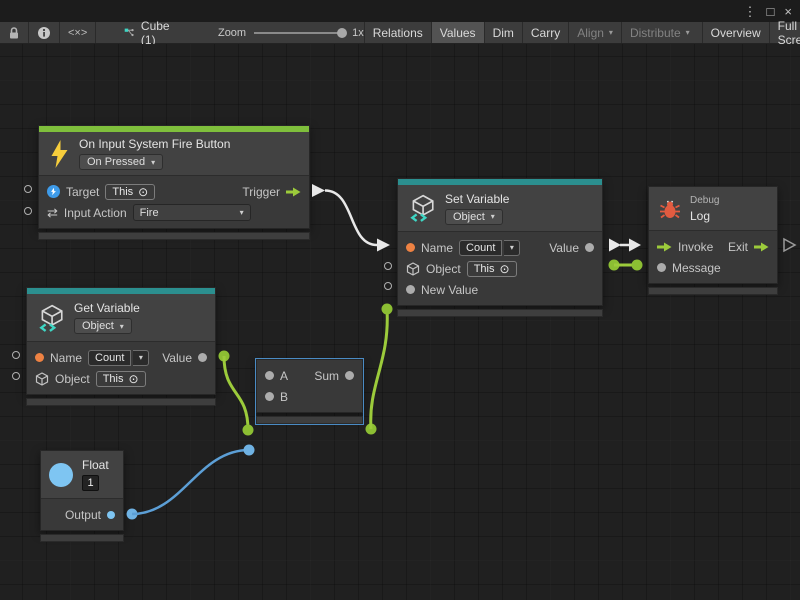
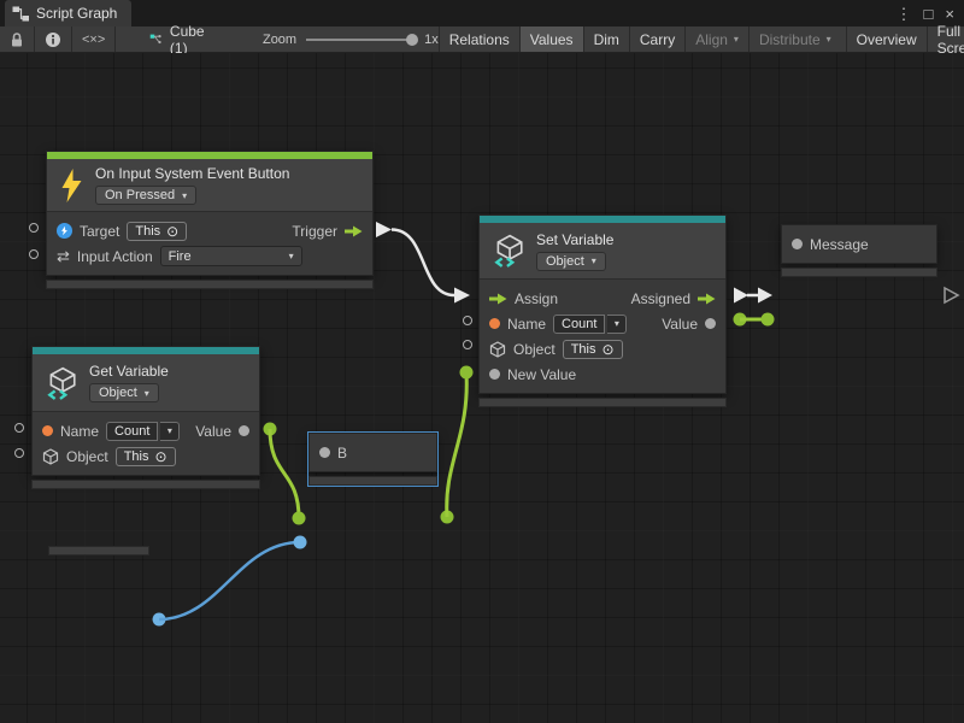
+ Script Graph
  ⋮
  □
  ×
  <×>
  Cube (1)
  Zoom
  1x
  Relations
  Values
  Dim
  Carry
  Align
  ▾
  Distribute
  ▾
  Overview
  Full Scre
- On Input System Fire Button
+ On Input System Event Button
  On Pressed
  ▾
  Target
  This
  ⊙
  Trigger
  ⇄
  Input Action
  Fire
  ▾
  Set Variable
  Object
  ▾
+ Assign
+ Assigned
  Name
  Count
  ▾
  Value
  Object
  This
  ⊙
  New Value
- Debug
- Log
- Invoke
- Exit
  Message
  Get Variable
  Object
  ▾
  Name
  Count
  ▾
  Value
  Object
  This
  ⊙
- A
- Sum
  B
- Float
- 1
- Output
